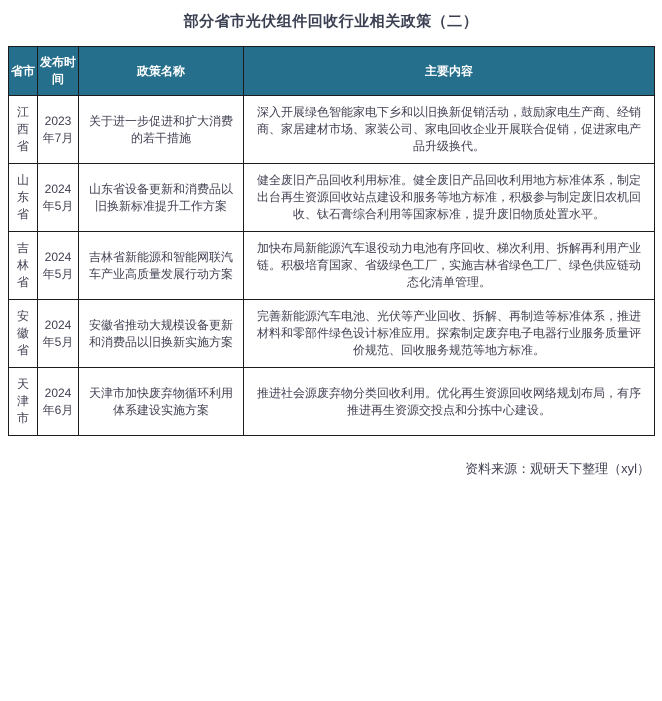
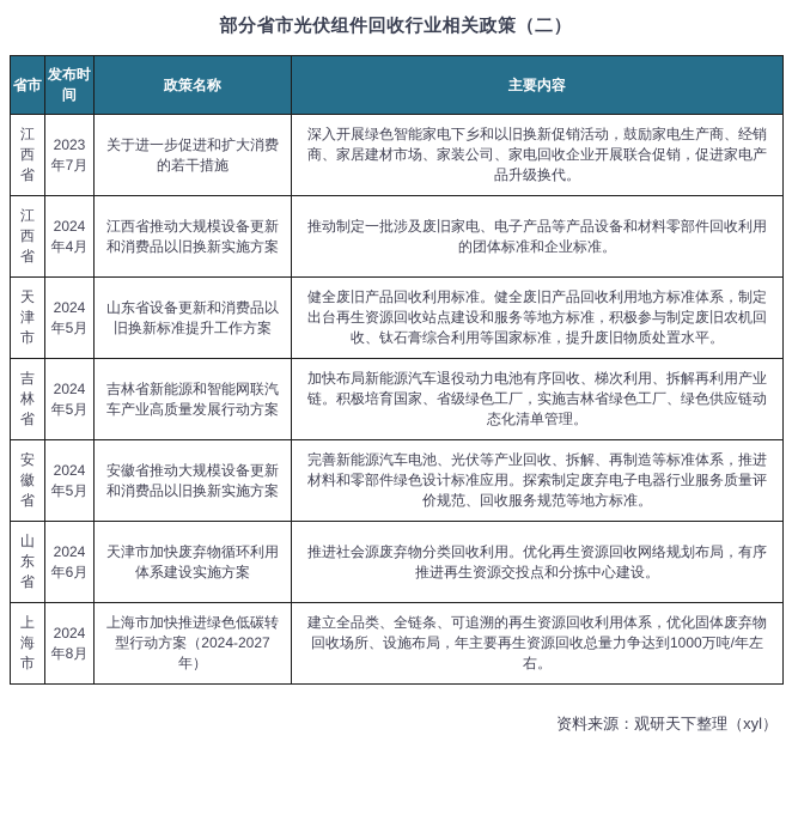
  部分省市光伏组件回收行业相关政策（二）
  省市	发布时间	政策名称	主要内容
  江西省	2023年7月	关于进一步促进和扩大消费的若干措施	深入开展绿色智能家电下乡和以旧换新促销活动，鼓励家电生产商、经销商、家居建材市场、家装公司、家电回收企业开展联合促销，促进家电产品升级换代。
+ 江西省	2024年4月	江西省推动大规模设备更新和消费品以旧换新实施方案	推动制定一批涉及废旧家电、电子产品等产品设备和材料零部件回收利用的团体标准和企业标准。
- 山东省	2024年5月	山东省设备更新和消费品以旧换新标准提升工作方案	健全废旧产品回收利用标准。健全废旧产品回收利用地方标准体系，制定出台再生资源回收站点建设和服务等地方标准，积极参与制定废旧农机回收、钛石膏综合利用等国家标准，提升废旧物质处置水平。
+ 天津市	2024年5月	山东省设备更新和消费品以旧换新标准提升工作方案	健全废旧产品回收利用标准。健全废旧产品回收利用地方标准体系，制定出台再生资源回收站点建设和服务等地方标准，积极参与制定废旧农机回收、钛石膏综合利用等国家标准，提升废旧物质处置水平。
  吉林省	2024年5月	吉林省新能源和智能网联汽车产业高质量发展行动方案	加快布局新能源汽车退役动力电池有序回收、梯次利用、拆解再利用产业链。积极培育国家、省级绿色工厂，实施吉林省绿色工厂、绿色供应链动态化清单管理。
  安徽省	2024年5月	安徽省推动大规模设备更新和消费品以旧换新实施方案	完善新能源汽车电池、光伏等产业回收、拆解、再制造等标准体系，推进材料和零部件绿色设计标准应用。探索制定废弃电子电器行业服务质量评价规范、回收服务规范等地方标准。
- 天津市	2024年6月	天津市加快废弃物循环利用体系建设实施方案	推进社会源废弃物分类回收利用。优化再生资源回收网络规划布局，有序推进再生资源交投点和分拣中心建设。
+ 山东省	2024年6月	天津市加快废弃物循环利用体系建设实施方案	推进社会源废弃物分类回收利用。优化再生资源回收网络规划布局，有序推进再生资源交投点和分拣中心建设。
+ 上海市	2024年8月	上海市加快推进绿色低碳转型行动方案（2024-2027年）	建立全品类、全链条、可追溯的再生资源回收利用体系，优化固体废弃物回收场所、设施布局，年主要再生资源回收总量力争达到1000万吨/年左右。
  资料来源：观研天下整理（xyl）
